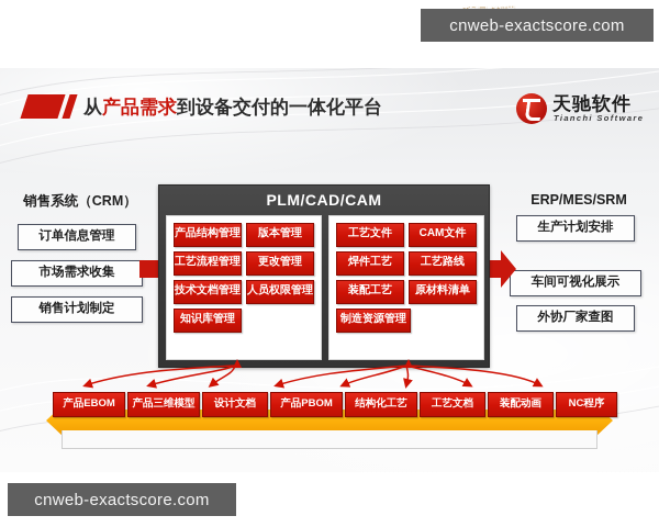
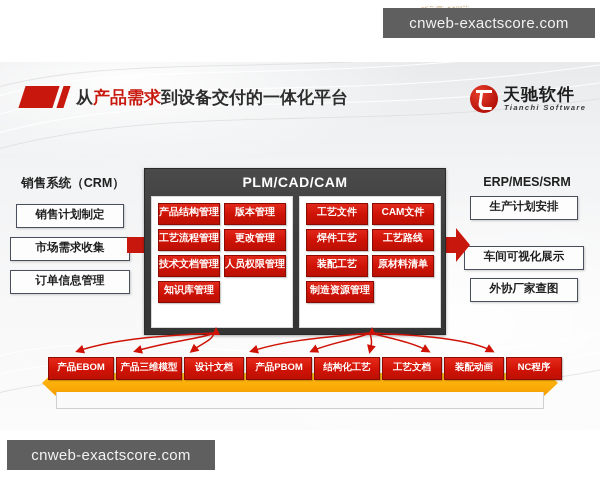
  从产品需求到设备交付的一体化平台
  天驰软件
  Tianchi Software
  销售系统（CRM）
- 订单信息管理
+ 销售计划制定
  市场需求收集
- 销售计划制定
+ 订单信息管理
  ERP/MES/SRM
  生产计划安排
  车间可视化展示
  外协厂家查图
  PLM/CAD/CAM
  产品结构管理
  版本管理
  工艺流程管理
  更改管理
  技术文档管理
  人员权限管理
  知识库管理
  工艺文件
  CAM文件
  焊件工艺
  工艺路线
  装配工艺
  原材料清单
  制造资源管理
  产品EBOM
  产品三维模型
  设计文档
  产品PBOM
  结构化工艺
  工艺文档
  装配动画
  NC程序
  cnweb-exactscore.com
  cnweb-exactscore.com
